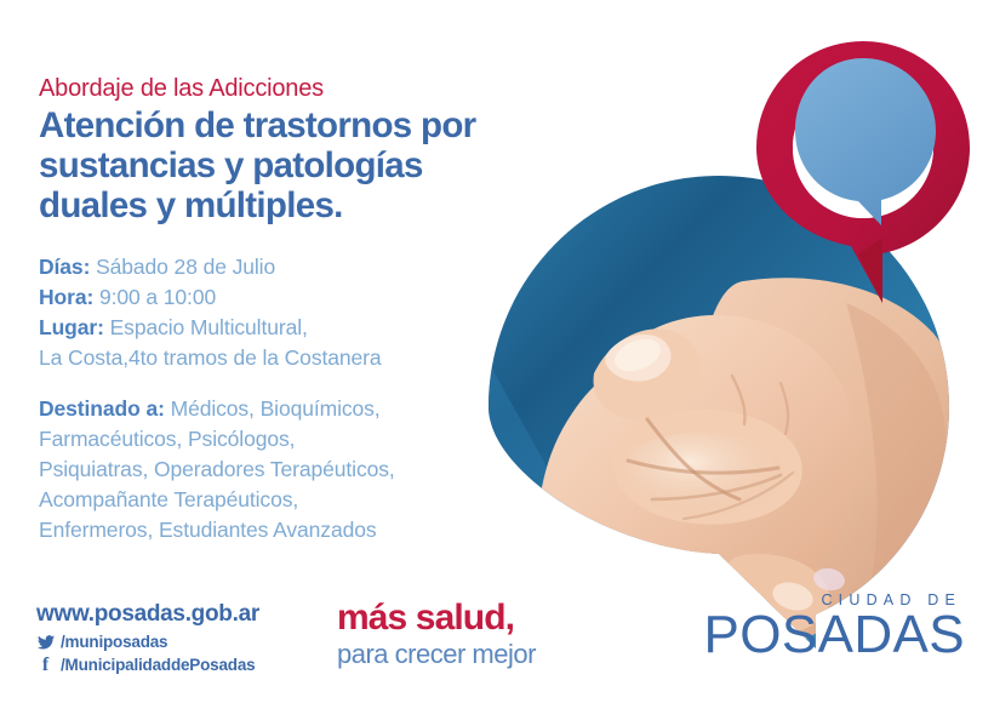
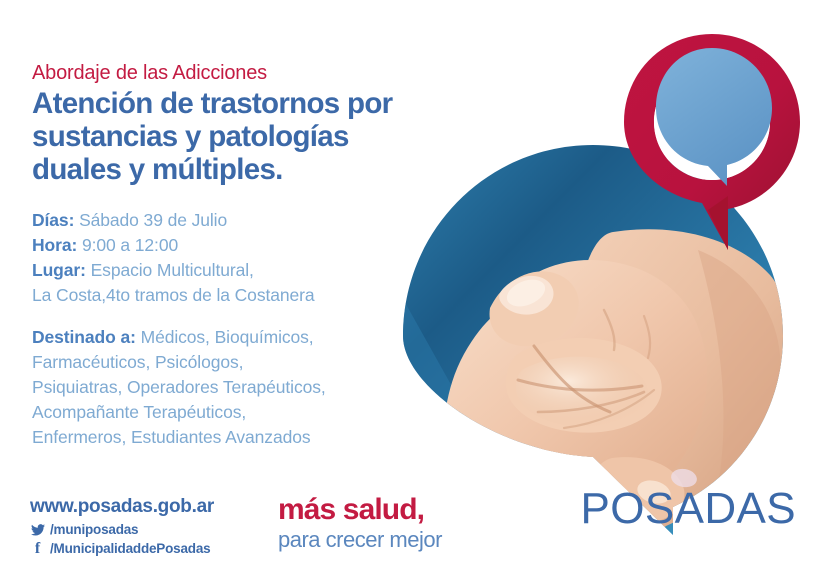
  Abordaje de las Adicciones
  Atención de trastornos por
  sustancias y patologías
  duales y múltiples.
- Días: Sábado 28 de Julio
+ Días: Sábado 39 de Julio
- Hora: 9:00 a 10:00
+ Hora: 9:00 a 12:00
  Lugar: Espacio Multicultural,
  La Costa,4to tramos de la Costanera
  Destinado a: Médicos, Bioquímicos,
  Farmacéuticos, Psicólogos,
  Psiquiatras, Operadores Terapéuticos,
  Acompañante Terapéuticos,
  Enfermeros, Estudiantes Avanzados
  www.posadas.gob.ar
  /muniposadas
  f
  /MunicipalidaddePosadas
  más salud,
  para crecer mejor
- CIUDAD DE
  POSADAS
